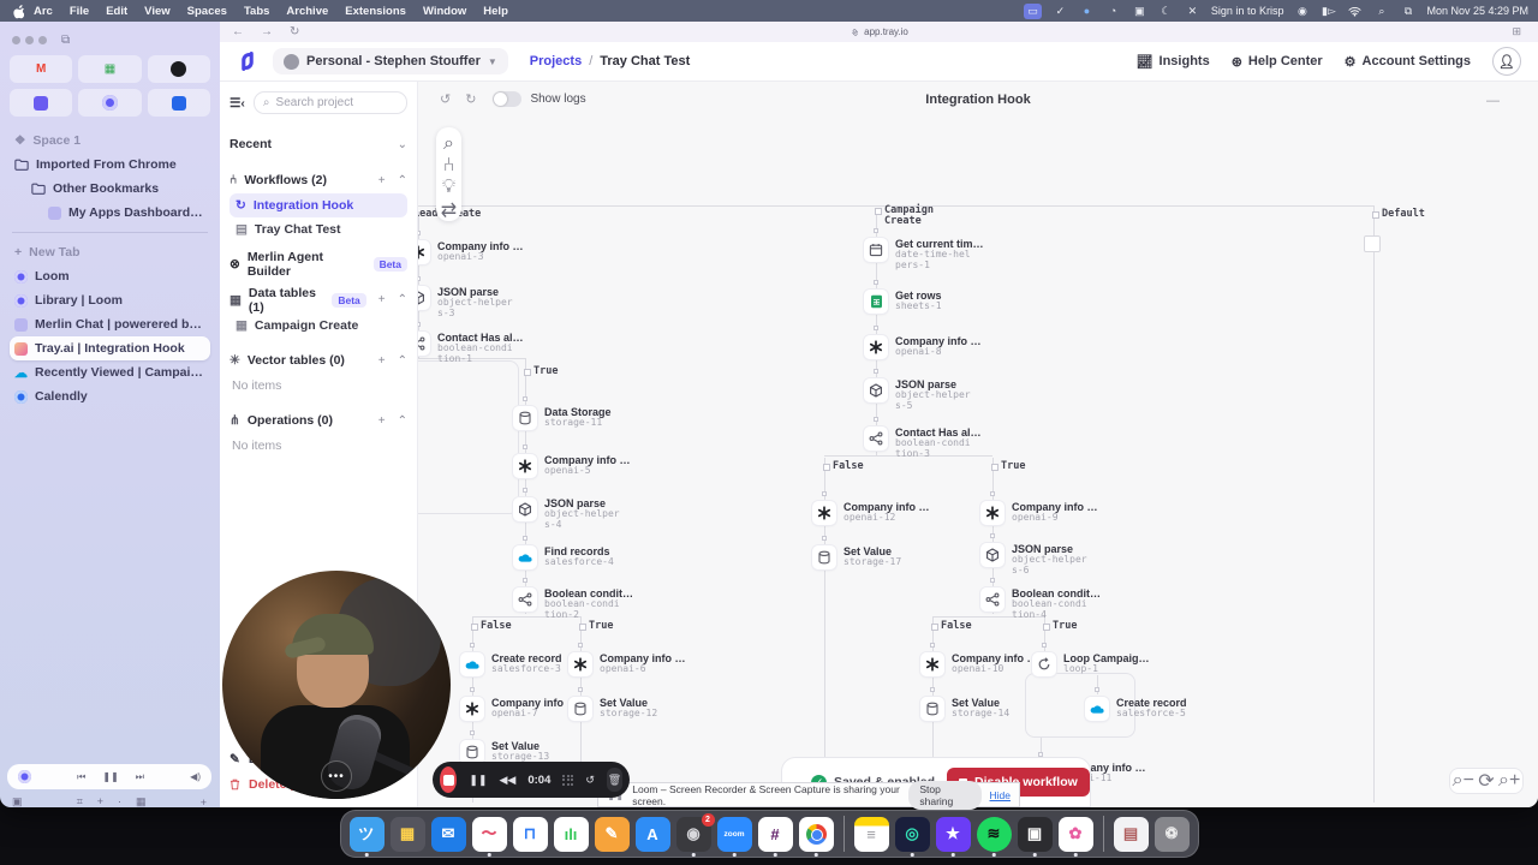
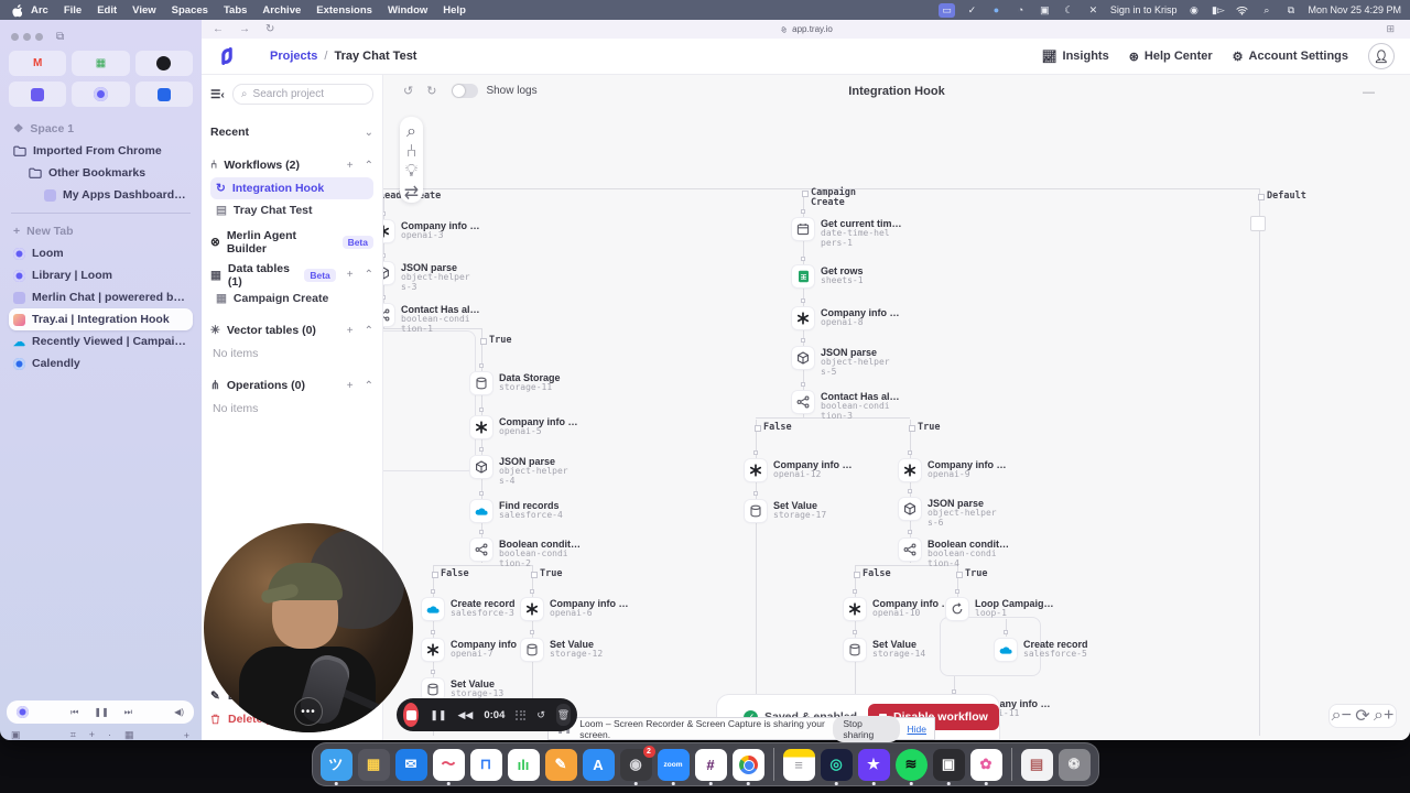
  Arc
  File Edit View Spaces Tabs Archive Extensions Window Help
  ▭
  ✓
  ●
  ◔
  ▣
  ☾
  ✕
  Sign in to Krisp
  ◉
  ▮▻
  ⌕
  ⧉
  Mon Nov 25 4:29 PM
  ⧉
  M
  ▦
  ❖
  Space 1
  Imported From Chrome
  Other Bookmarks
  My Apps Dashboard | T
  +
  New Tab
  Loom
  Library | Loom
  Merlin Chat | powerered by t
  Tray.ai | Integration Hook
  ☁
  Calendly
  ⏮
  ❚❚
  ⏭
  ◀)
  ▣
  ⌗
  +
  ·
  ▦
  +
  ←
  →
  ↻
  app.tray.io
  ⊞
- Personal - Stephen Stouffer
- ▼
  Projects
  /
  Tray Chat Test
  📈︎
  Insights
  ⊛
  Help Center
  ⚙
  Account Settings
  👤︎
  ☰‹
  ⌕
  Search project
  Recent
  ⌄
  ⑃
  Workflows (2)
  +
  ⌃
  ↻
  Integration Hook
  ▤
  Tray Chat Test
  ⊗
  Merlin Agent Builder
  Beta
  ▦
  Data tables (1)
  Beta
  +
  ⌃
  ▦
  Campaign Create
  ✳
  Vector tables (0)
  +
  ⌃
  No items
  ⋔
  Operations (0)
  +
  ⌃
  No items
  ✎
  ↺
  ↻
  Show logs
  Integration Hook
  —
  ⌕
  ⑃
  💡︎
  ⇄
  True
  False
  True
  Campaign
  Create
  False
  True
  False
  True
  Default
  Company info …
  openai-3
  JSON parse
  object-helper
  s-3
  Contact Has al…
  boolean-condi
  tion-1
  Data Storage
  storage-11
  Company info …
  openai-5
  JSON parse
  object-helper
  s-4
  Find records
  salesforce-4
  Boolean condit…
  boolean-condi
  tion-2
  Create record
  salesforce-3
  Company info
  openai-7
  Set Value
  storage-13
  Company info …
  openai-6
  Set Value
  storage-12
  Get current tim…
  date-time-hel
  pers-1
  Get rows
  sheets-1
  Company info …
  openai-8
  JSON parse
  object-helper
  s-5
  Contact Has al…
  boolean-condi
  tion-3
  Company info …
  openai-12
  Set Value
  storage-17
  Company info …
  openai-9
  JSON parse
  object-helper
  s-6
  Boolean condit…
  boolean-condi
  tion-4
  Company info
  openai-10
  Set Value
  storage-14
  Loop Campaig…
  loop-1
  Create record
  salesforce-5
  ⌕−
  ⟳
  ⌕+
  Loom – Screen Recorder & Screen Capture is sharing your screen.
  Stop sharing
  Hide
  •••
  ❚❚
  ◀◀
  0:04
  ↺
  🗑︎
  ツ
  ▦
  ✉
  〜
  ⊓
  ılı
  ✎
  A
  ◉
  #
  ≡
  ◎
  ★
  ≋
  ▣
  ✿
  ▤
  ♽
